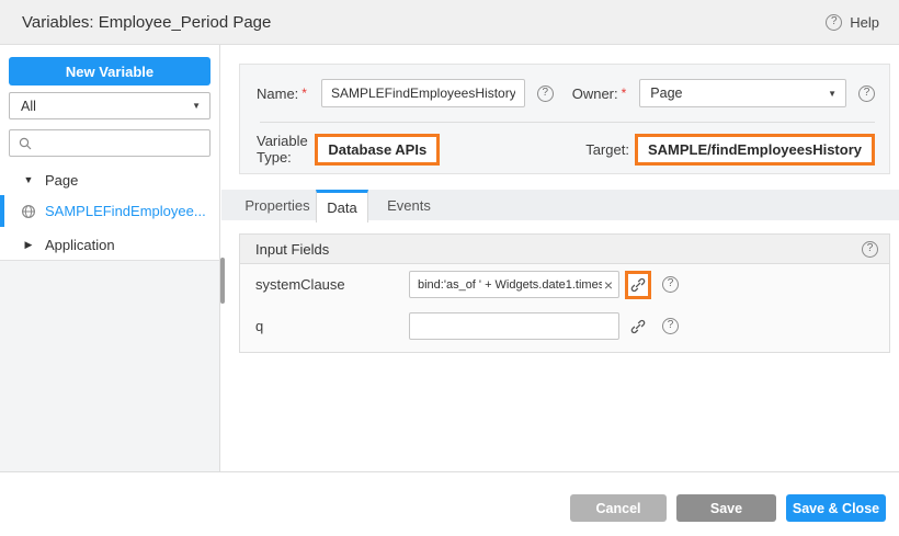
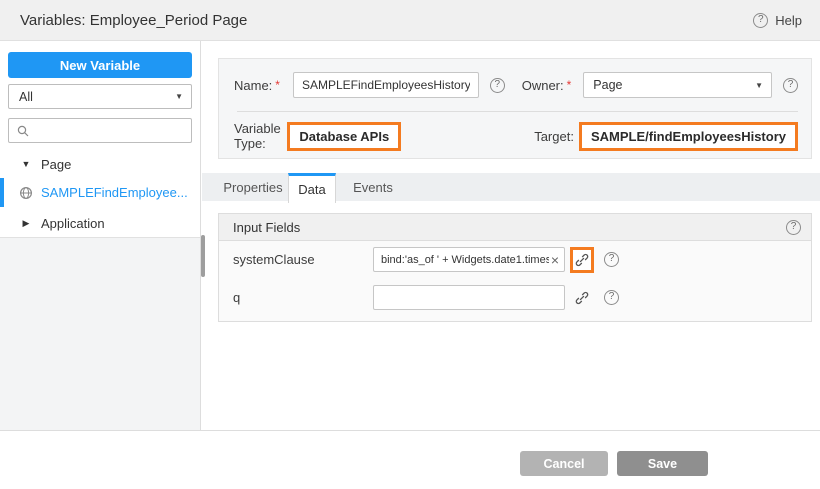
  Variables: Employee_Period Page
  ?
  Help
  New Variable
  All
  ▼
  ▼
  Page
  SAMPLEFindEmployee...
  ▶
  Application
  Name:
  *
  SAMPLEFindEmployeesHistory
  ?
  Owner:
  *
  Page
  ▼
  ?
  Variable Type:
  Database APIs
  Target:
  SAMPLE/findEmployeesHistory
  Properties
  Data
  Events
  Input Fields
  ?
  systemClause
  bind:'as_of ' + Widgets.date1.times
  ×
  ?
  q
  ?
  Cancel
  Save
- Save & Close
